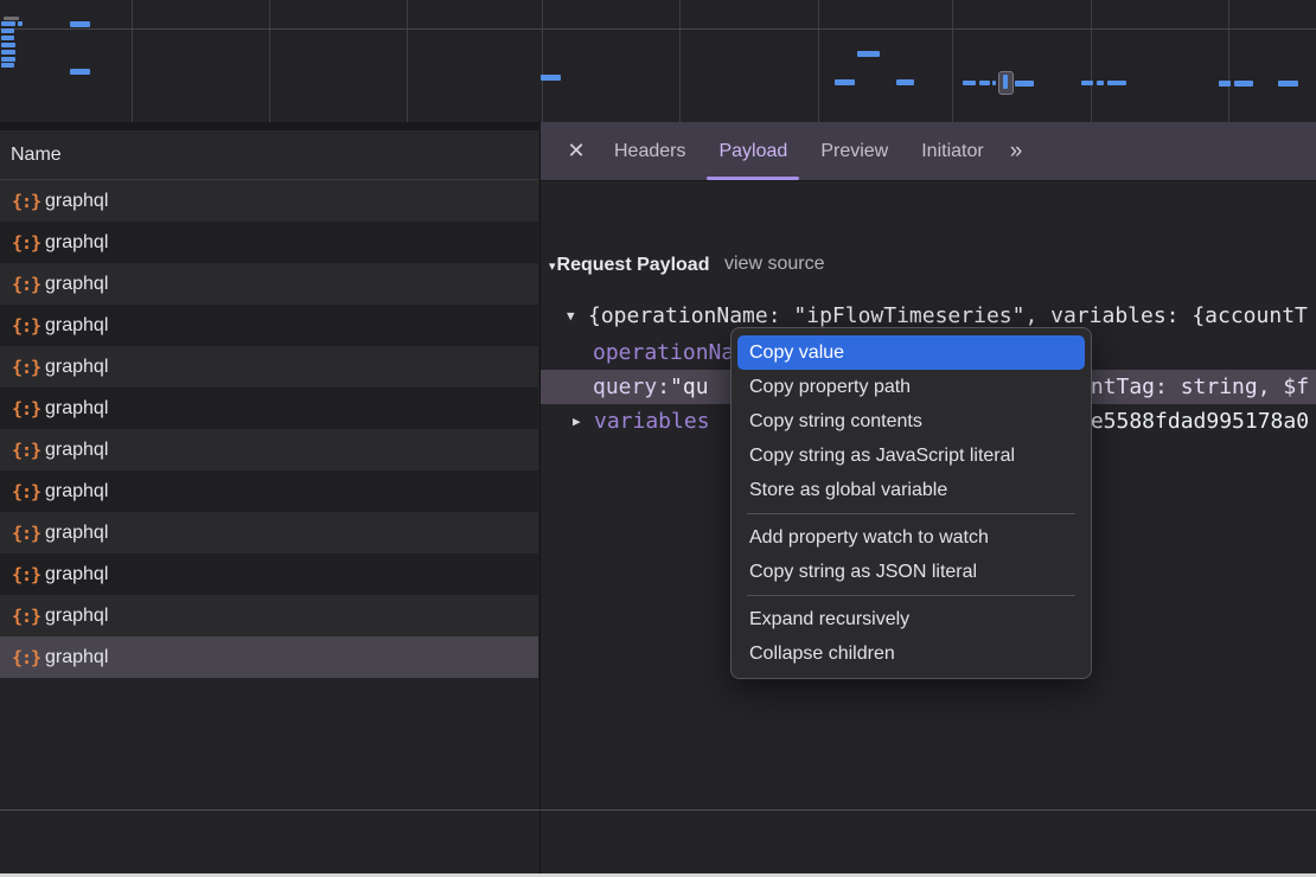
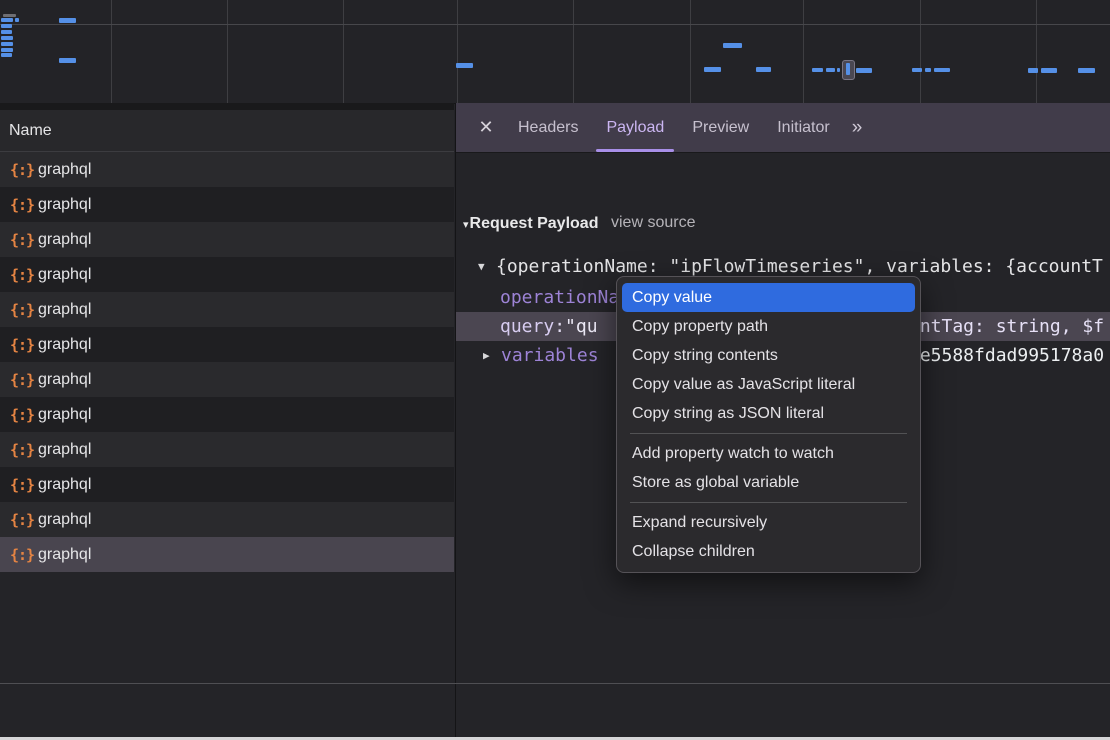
  Name
  {:}
  graphql
  {:}
  graphql
  {:}
  graphql
  {:}
  graphql
  {:}
  graphql
  {:}
  graphql
  {:}
  graphql
  {:}
  graphql
  {:}
  graphql
  {:}
  graphql
  {:}
  graphql
  {:}
  graphql
  ✕
  Headers
  Payload
  Preview
  Initiator
  »
  ▾
  Request Payload
  view source
  ▼
  {operationName: "ipFlowTimeseries", variables: {accountT
  operationNa
  query
  :
  "qu
  ntTag: string, $f
  ▶
  variables
  e5588fdad995178a0
  Copy value
  Copy property path
  Copy string contents
- Copy string as JavaScript literal
+ Copy value as JavaScript literal
- Store as global variable
+ Copy string as JSON literal
  Add property watch to watch
- Copy string as JSON literal
+ Store as global variable
  Expand recursively
  Collapse children
